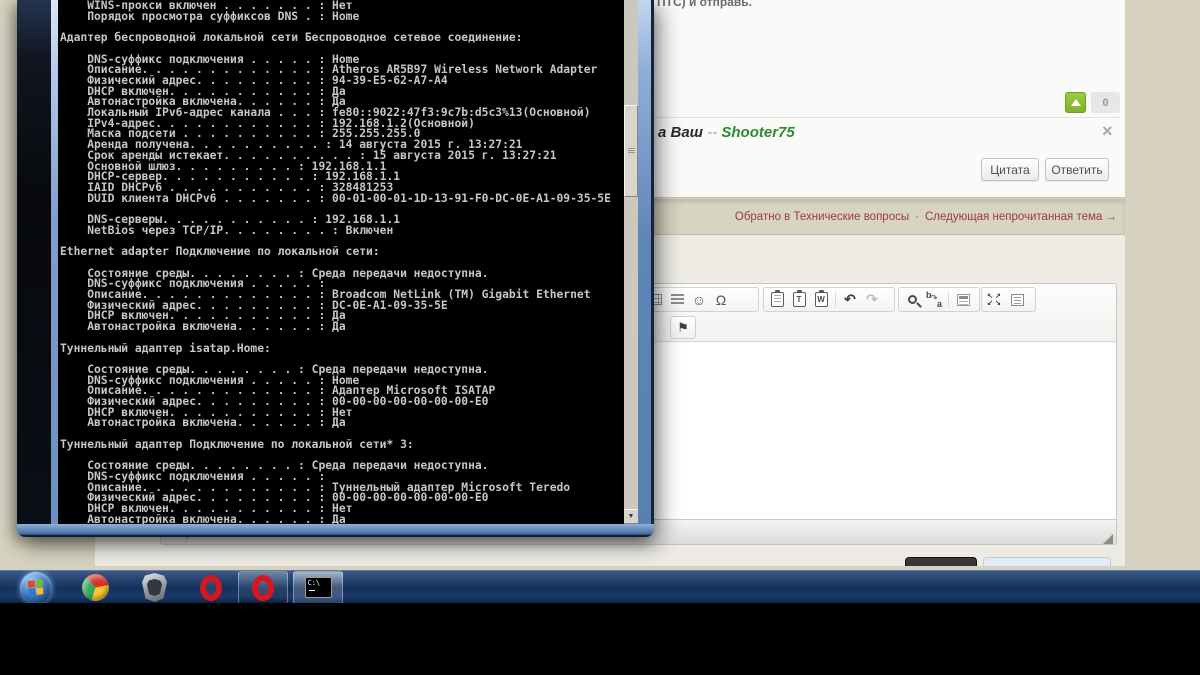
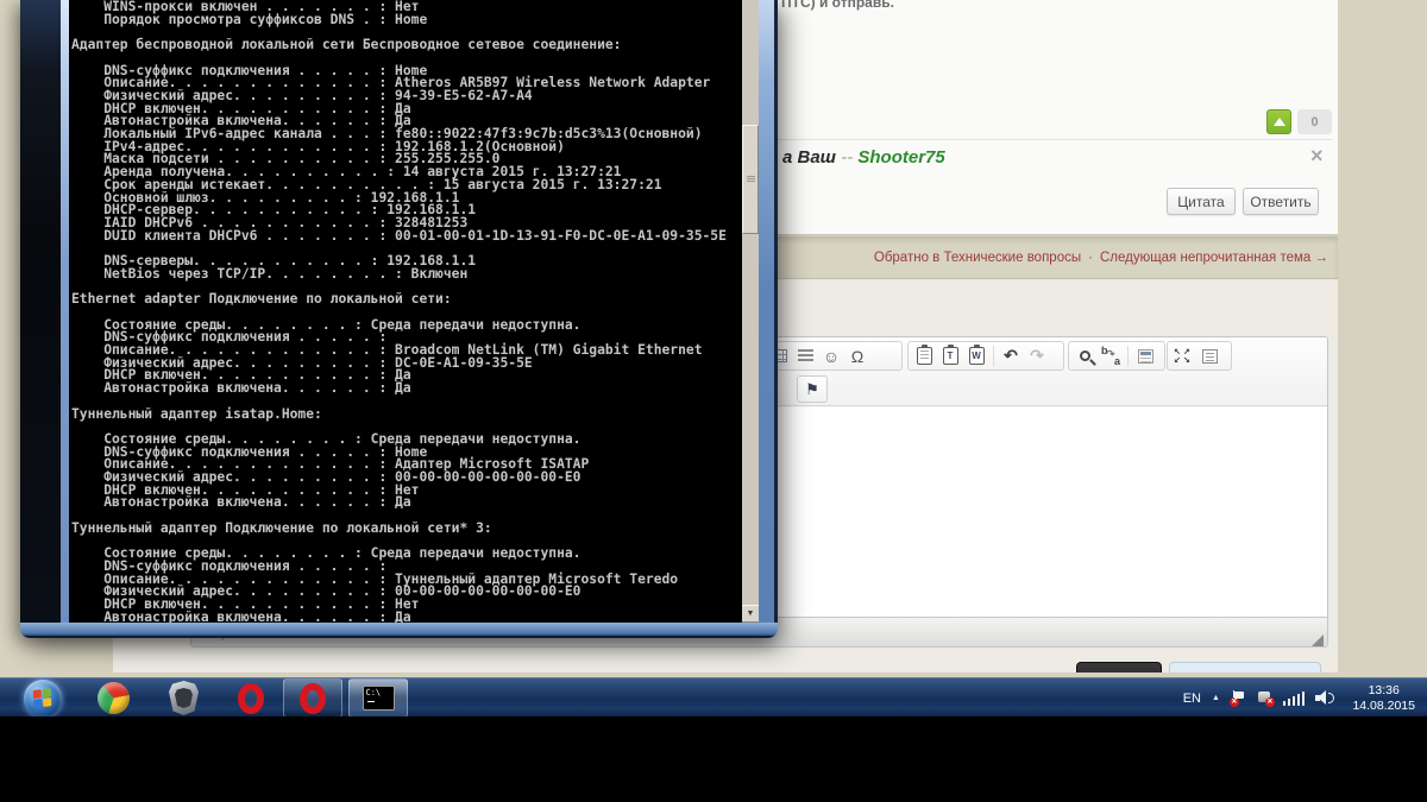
  ПТС) и отправь.
  0
  а Ваш -- Shooter75
  ×
  Цитата
  Ответить
  Обратно в Технические вопросы
  ·
  Следующая непрочитанная тема →
  ☺
  Ω
  T
  W
  ↶
  ↷
  b
  ↷
  a
  ⚑
  WINS-прокси включен . . . . . . . : Нет
  Порядок просмотра суффиксов DNS . : Home
  Адаптер беспроводной локальной сети Беспроводное сетевое соединение:
  DNS-суффикс подключения . . . . . : Home
  Описание. . . . . . . . . . . . . : Atheros AR5B97 Wireless Network Adapter
  Физический адрес. . . . . . . . . : 94-39-E5-62-A7-A4
  DHCP включен. . . . . . . . . . . : Да
  Автонастройка включена. . . . . . : Да
  Локальный IPv6-адрес канала . . . : fe80::9022:47f3:9c7b:d5c3%13(Основной)
  IPv4-адрес. . . . . . . . . . . . : 192.168.1.2(Основной)
  Маска подсети . . . . . . . . . . : 255.255.255.0
  Аренда получена. . . . . . . . . . : 14 августа 2015 г. 13:27:21
  Срок аренды истекает. . . . . . . . . . : 15 августа 2015 г. 13:27:21
  Основной шлюз. . . . . . . . . : 192.168.1.1
  DHCP-сервер. . . . . . . . . . . : 192.168.1.1
  IAID DHCPv6 . . . . . . . . . . . : 328481253
  DUID клиента DHCPv6 . . . . . . . : 00-01-00-01-1D-13-91-F0-DC-0E-A1-09-35-5E
  DNS-серверы. . . . . . . . . . . : 192.168.1.1
  NetBios через TCP/IP. . . . . . . . : Включен
  Ethernet adapter Подключение по локальной сети:
  Состояние среды. . . . . . . . : Среда передачи недоступна.
  DNS-суффикс подключения . . . . . :
  Описание. . . . . . . . . . . . . : Broadcom NetLink (TM) Gigabit Ethernet
  Физический адрес. . . . . . . . . : DC-0E-A1-09-35-5E
  DHCP включен. . . . . . . . . . . : Да
  Автонастройка включена. . . . . . : Да
  Туннельный адаптер isatap.Home:
  Состояние среды. . . . . . . . : Среда передачи недоступна.
  DNS-суффикс подключения . . . . . : Home
  Описание. . . . . . . . . . . . . : Адаптер Microsoft ISATAP
  Физический адрес. . . . . . . . . : 00-00-00-00-00-00-00-E0
  DHCP включен. . . . . . . . . . . : Нет
  Автонастройка включена. . . . . . : Да
  Туннельный адаптер Подключение по локальной сети* 3:
  Состояние среды. . . . . . . . : Среда передачи недоступна.
  DNS-суффикс подключения . . . . . :
  Описание. . . . . . . . . . . . . : Туннельный адаптер Microsoft Teredo
  Физический адрес. . . . . . . . . : 00-00-00-00-00-00-00-E0
  DHCP включен. . . . . . . . . . . : Нет
  Автонастройка включена. . . . . . : Да
+ EN
+ 13:36
+ 14.08.2015
